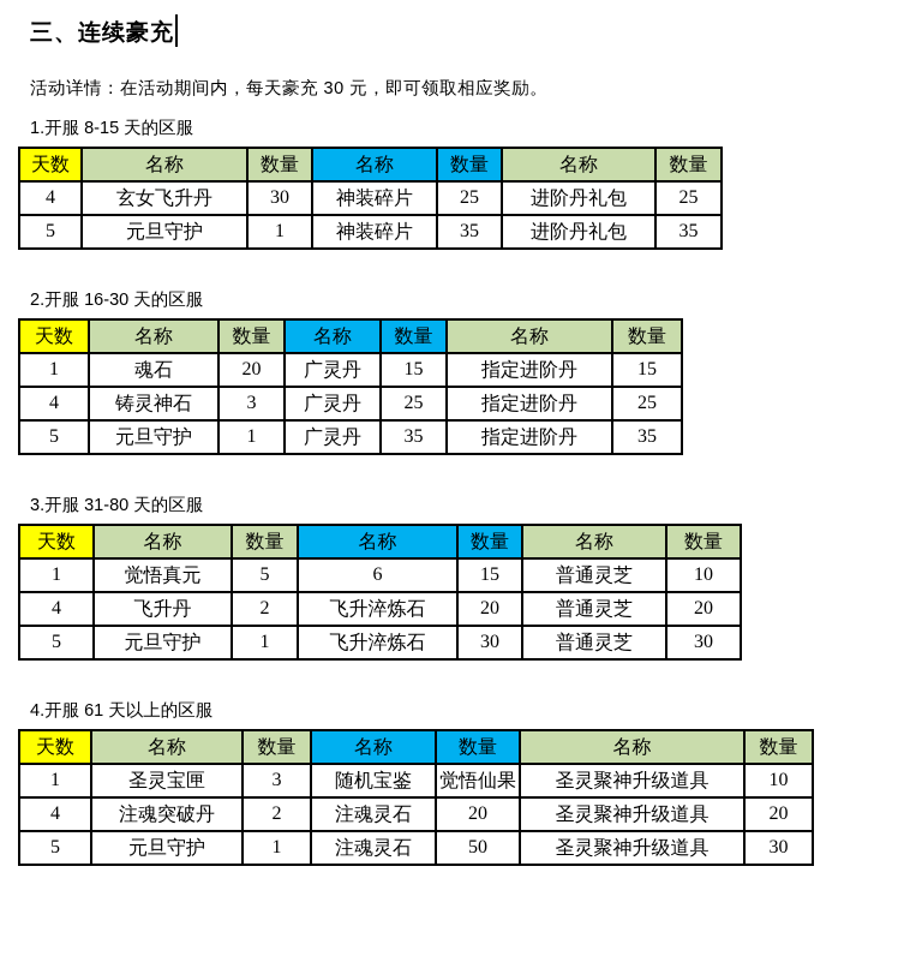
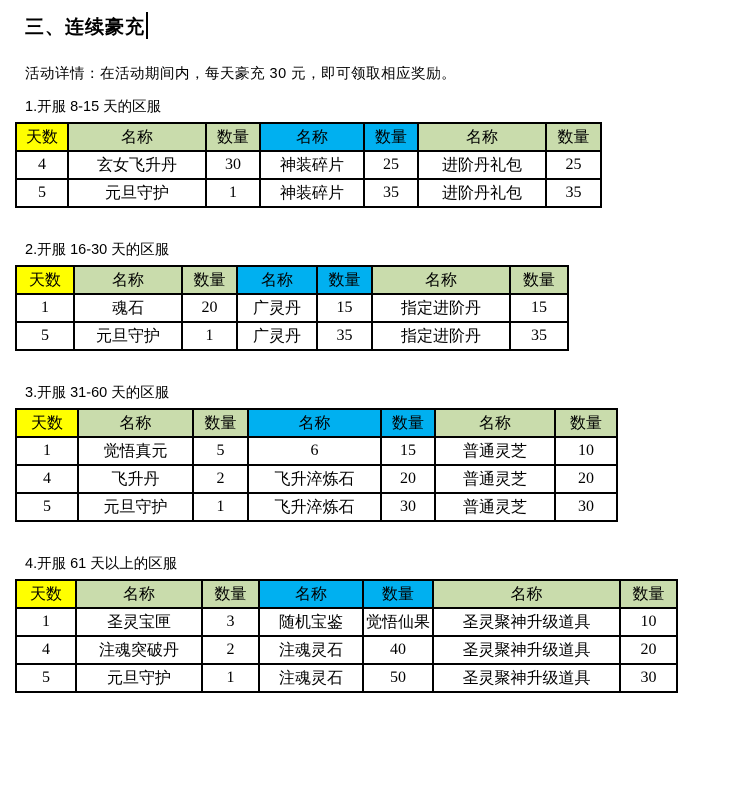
  三、连续豪充
  活动详情：在活动期间内，每天豪充 30 元，即可领取相应奖励。
  1.开服 8-15 天的区服
  天数	名称	数量	名称	数量	名称	数量
  4	玄女飞升丹	30	神装碎片	25	进阶丹礼包	25
  5	元旦守护	1	神装碎片	35	进阶丹礼包	35
  2.开服 16-30 天的区服
  天数	名称	数量	名称	数量	名称	数量
  1	魂石	20	广灵丹	15	指定进阶丹	15
- 4	铸灵神石	3	广灵丹	25	指定进阶丹	25
  5	元旦守护	1	广灵丹	35	指定进阶丹	35
- 3.开服 31-80 天的区服
+ 3.开服 31-60 天的区服
  天数	名称	数量	名称	数量	名称	数量
  1	觉悟真元	5	6	15	普通灵芝	10
  4	飞升丹	2	飞升淬炼石	20	普通灵芝	20
  5	元旦守护	1	飞升淬炼石	30	普通灵芝	30
  4.开服 61 天以上的区服
  天数	名称	数量	名称	数量	名称	数量
  1	圣灵宝匣	3	随机宝鉴	觉悟仙果	圣灵聚神升级道具	10
- 4	注魂突破丹	2	注魂灵石	20	圣灵聚神升级道具	20
+ 4	注魂突破丹	2	注魂灵石	40	圣灵聚神升级道具	20
  5	元旦守护	1	注魂灵石	50	圣灵聚神升级道具	30
